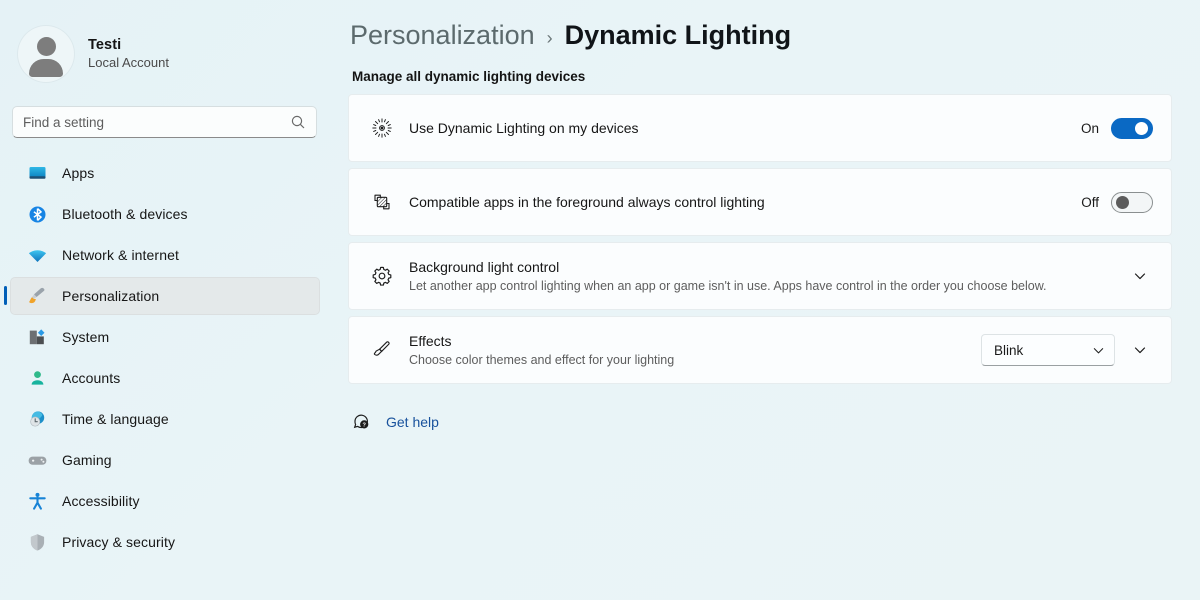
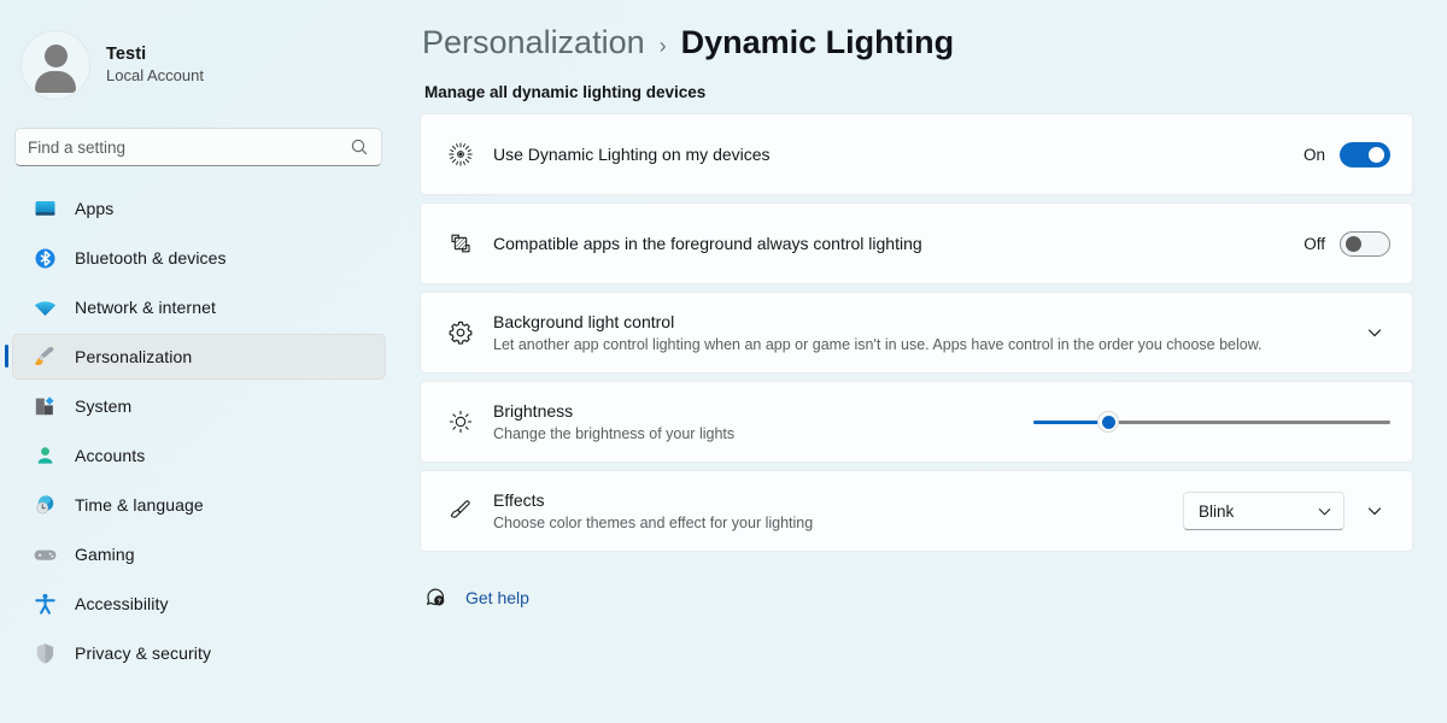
  Testi
  Local Account
  Find a setting
  Apps
  Bluetooth & devices
  Network & internet
  Personalization
  System
  Accounts
  Time & language
  Gaming
  Accessibility
  Privacy & security
  Personalization
  ›
  Dynamic Lighting
  Manage all dynamic lighting devices
  Use Dynamic Lighting on my devices
  On
  Compatible apps in the foreground always control lighting
  Off
  Background light control
  Let another app control lighting when an app or game isn't in use. Apps have control in the order you choose below.
+ Brightness
+ Change the brightness of your lights
  Effects
  Choose color themes and effect for your lighting
  Blink
  Get help
